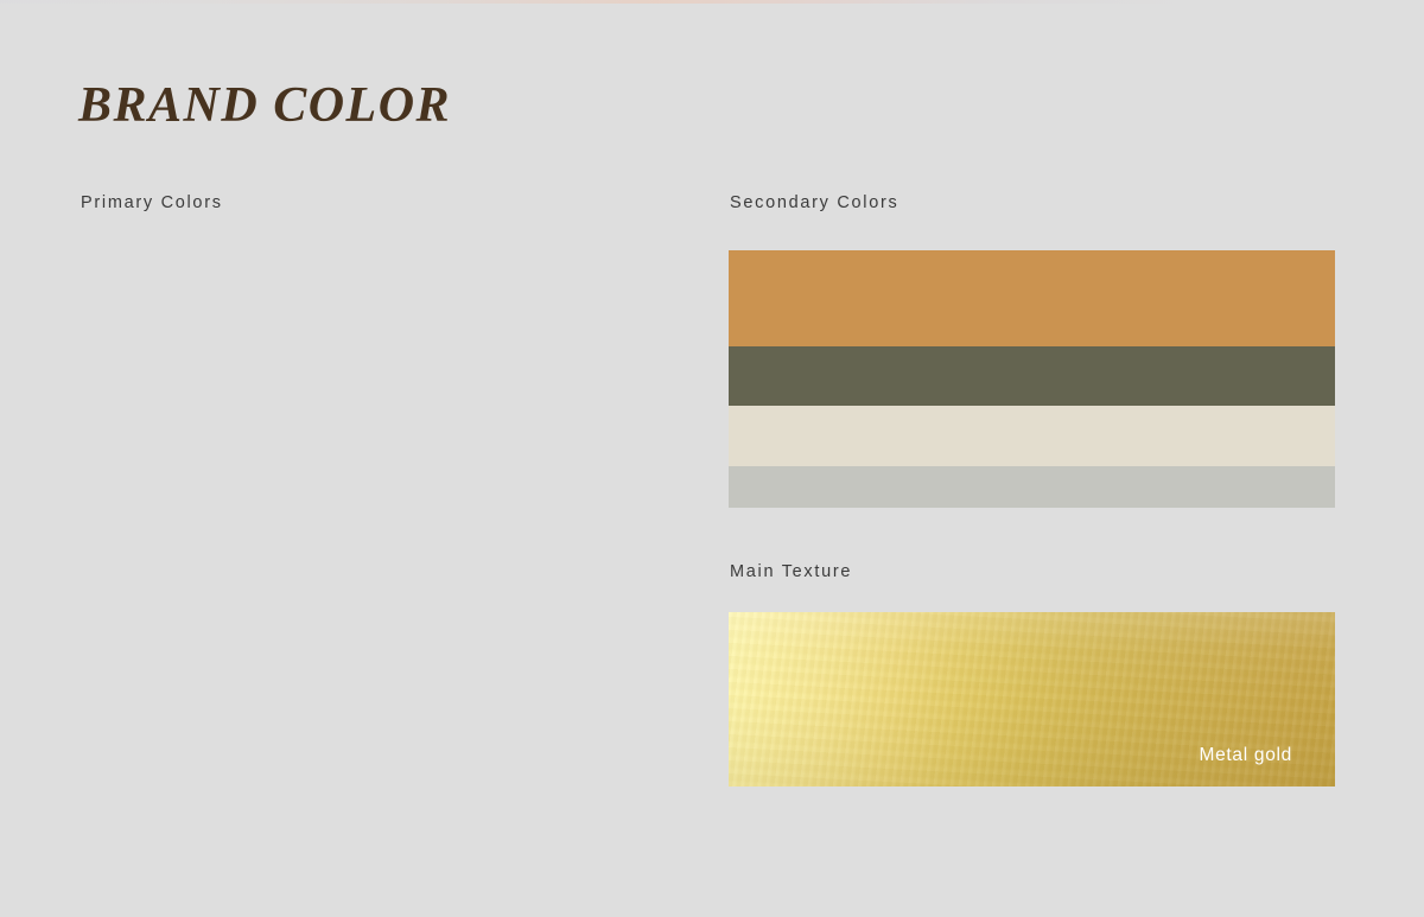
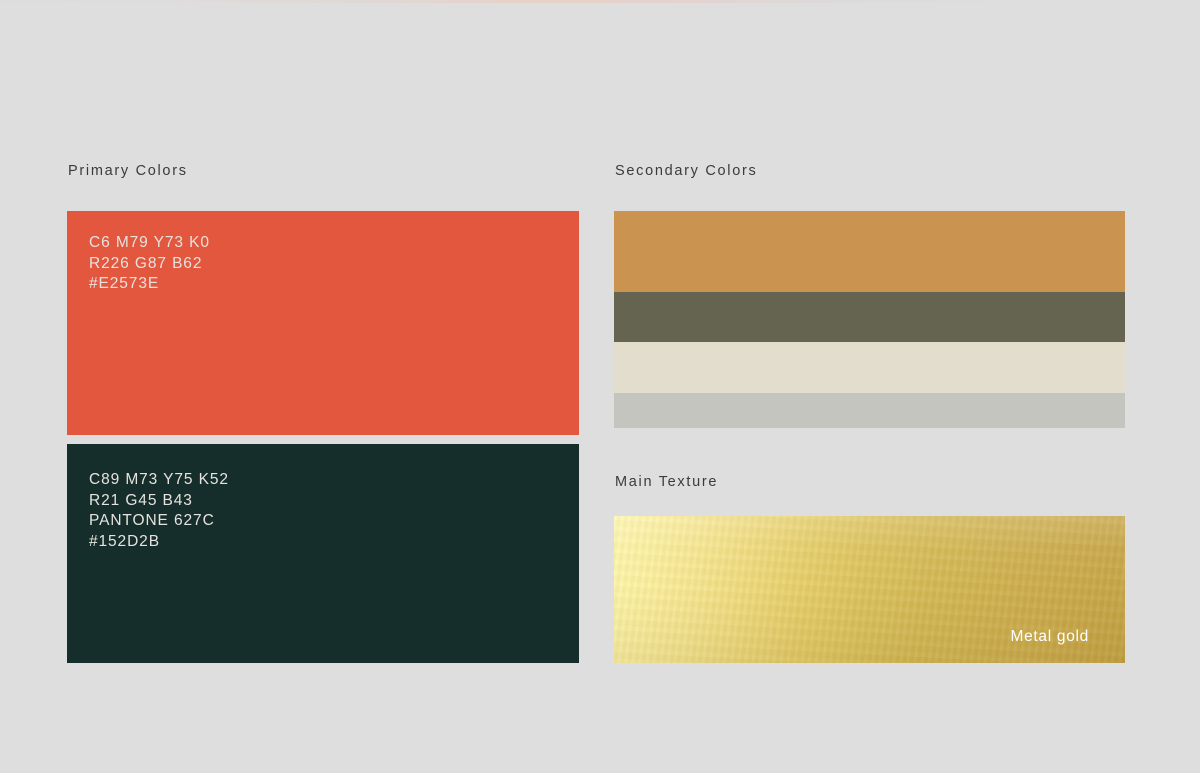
- BRAND COLOR
  Primary Colors
+ C6 M79 Y73 K0
+ R226 G87 B62
+ #E2573E
+ C89 M73 Y75 K52
+ R21 G45 B43
+ PANTONE 627C
+ #152D2B
  Secondary Colors
  Main Texture
  Metal gold
